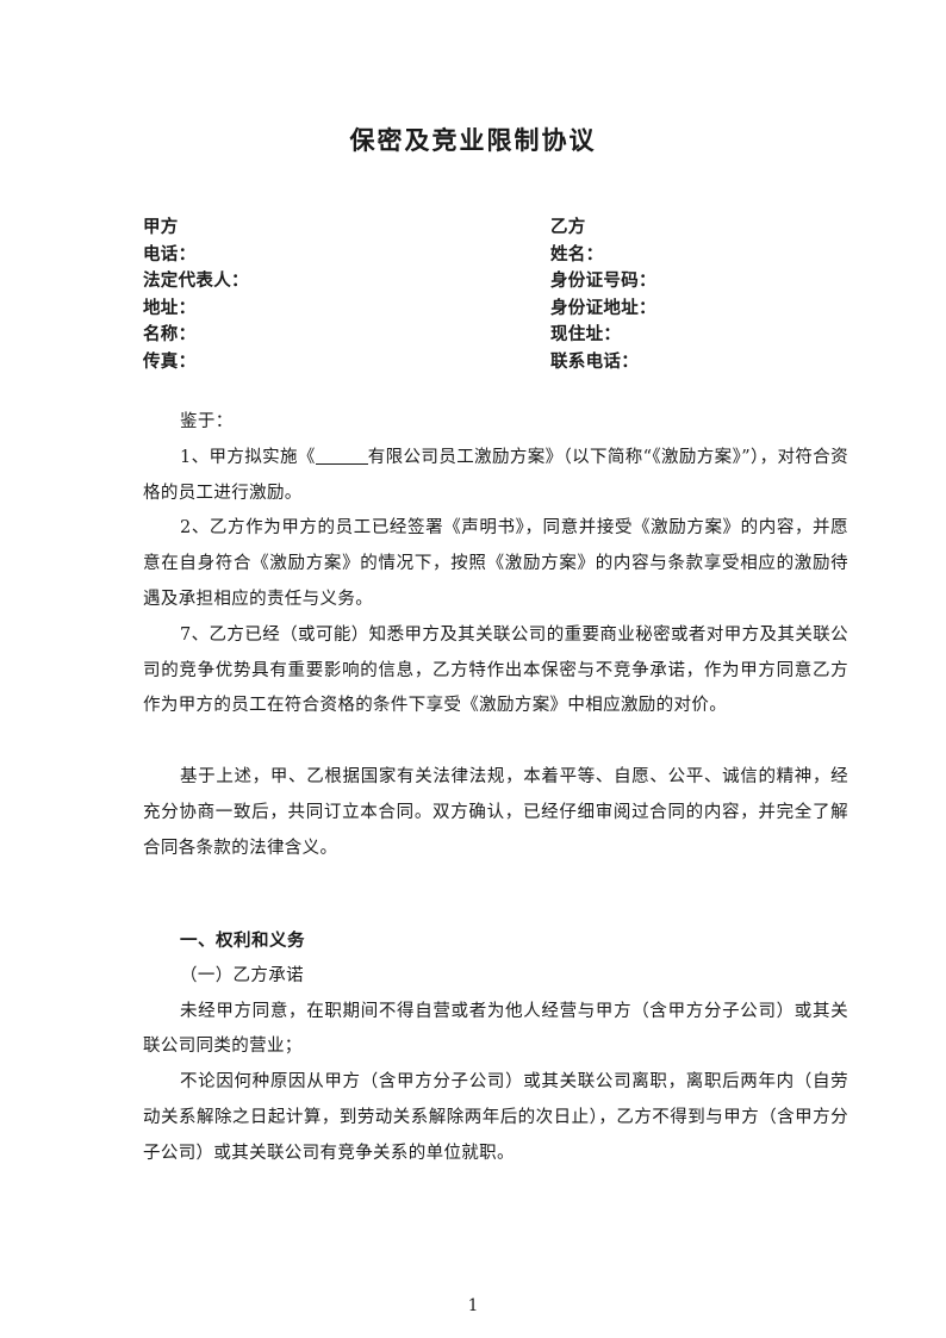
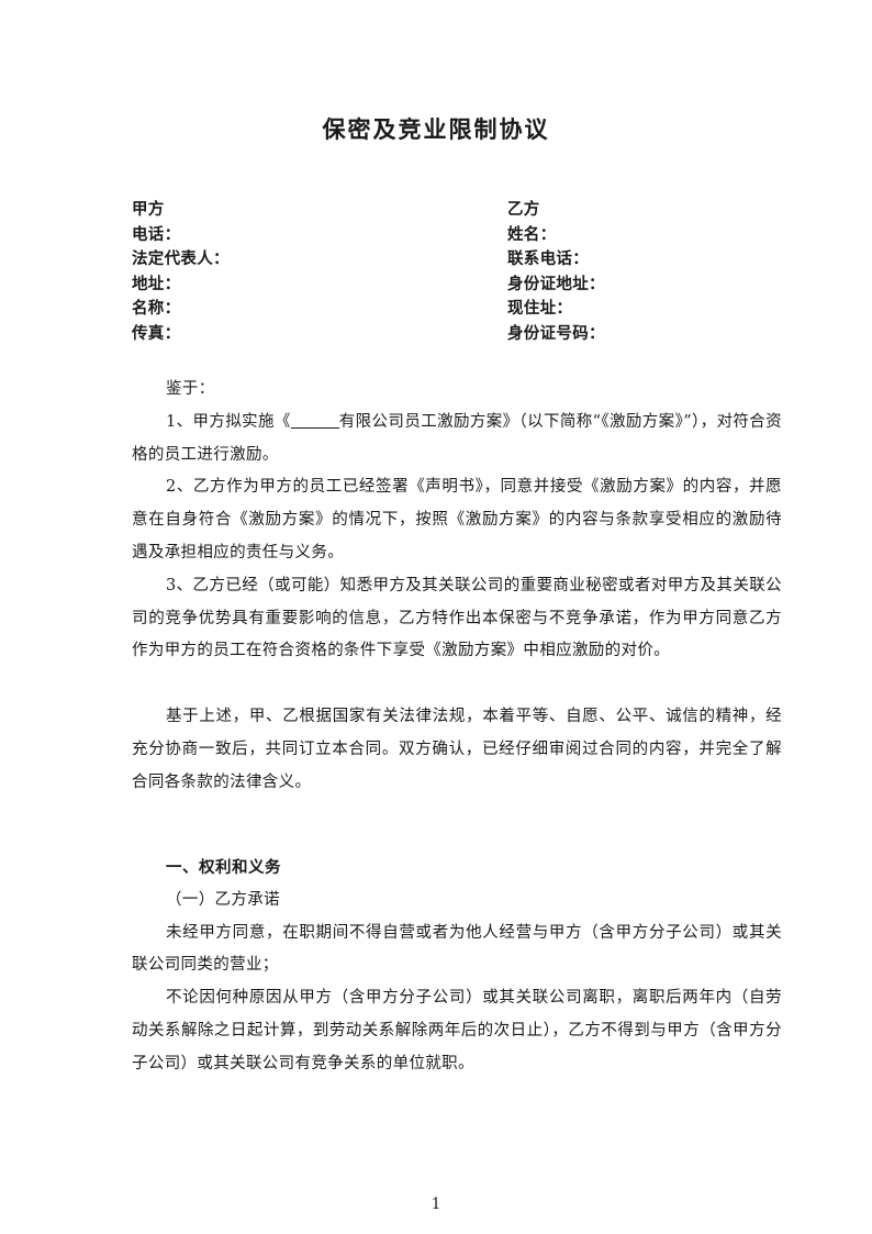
  保密及竞业限制协议
  甲方
  电话：
  法定代表人：
  地址：
  名称：
  传真：
  乙方
  姓名：
- 身份证号码：
+ 联系电话：
  身份证地址：
  现住址：
- 联系电话：
+ 身份证号码：
  鉴于：
  1、甲方拟实施《 有限公司员工激励方案》（以下简称“《激励方案》”），对符合资格的员工进行激励。
  2、乙方作为甲方的员工已经签署《声明书》，同意并接受《激励方案》的内容，并愿意在自身符合《激励方案》的情况下，按照《激励方案》的内容与条款享受相应的激励待遇及承担相应的责任与义务。
- 7、乙方已经（或可能）知悉甲方及其关联公司的重要商业秘密或者对甲方及其关联公司的竞争优势具有重要影响的信息，乙方特作出本保密与不竞争承诺，作为甲方同意乙方作为甲方的员工在符合资格的条件下享受《激励方案》中相应激励的对价。
+ 3、乙方已经（或可能）知悉甲方及其关联公司的重要商业秘密或者对甲方及其关联公司的竞争优势具有重要影响的信息，乙方特作出本保密与不竞争承诺，作为甲方同意乙方作为甲方的员工在符合资格的条件下享受《激励方案》中相应激励的对价。
  基于上述，甲、乙根据国家有关法律法规，本着平等、自愿、公平、诚信的精神，经充分协商一致后，共同订立本合同。双方确认，已经仔细审阅过合同的内容，并完全了解合同各条款的法律含义。
  一、权利和义务
  （一）乙方承诺
  未经甲方同意，在职期间不得自营或者为他人经营与甲方（含甲方分子公司）或其关联公司同类的营业；
  不论因何种原因从甲方（含甲方分子公司）或其关联公司离职，离职后两年内（自劳动关系解除之日起计算，到劳动关系解除两年后的次日止），乙方不得到与甲方（含甲方分子公司）或其关联公司有竞争关系的单位就职。
  1
